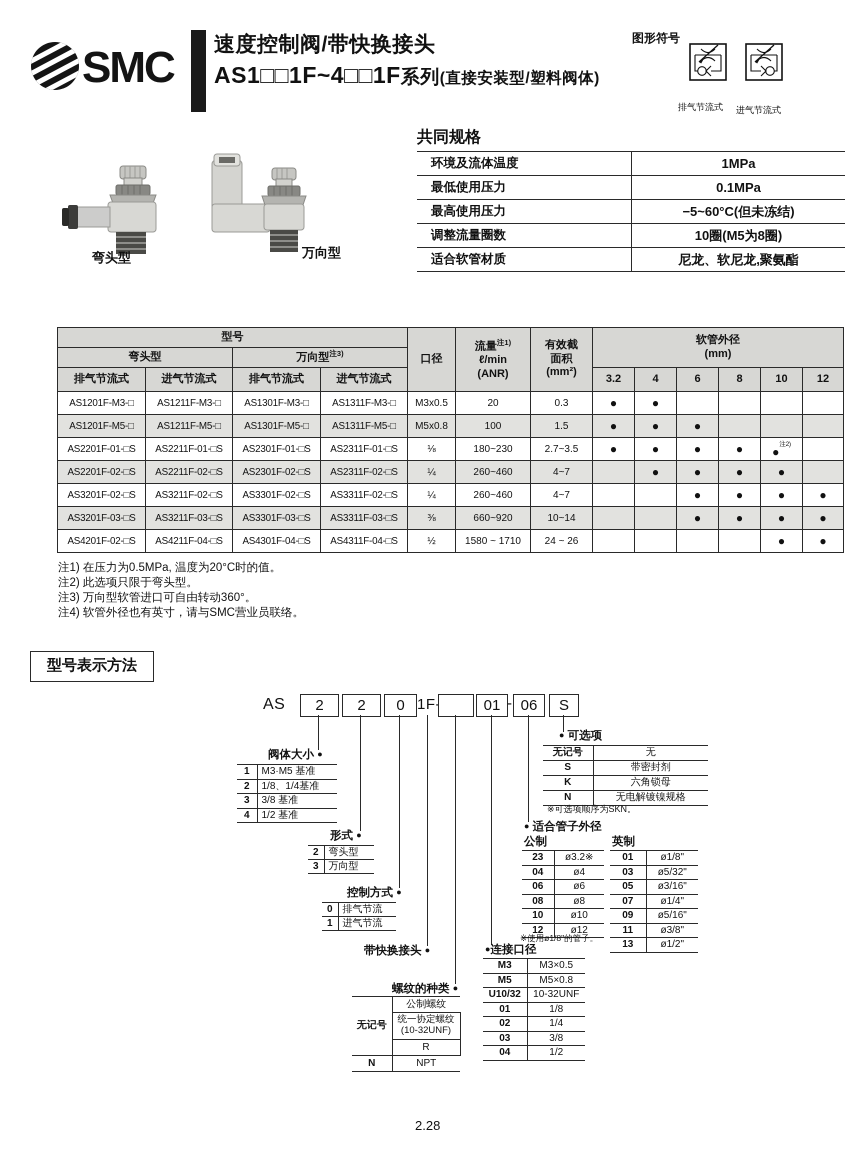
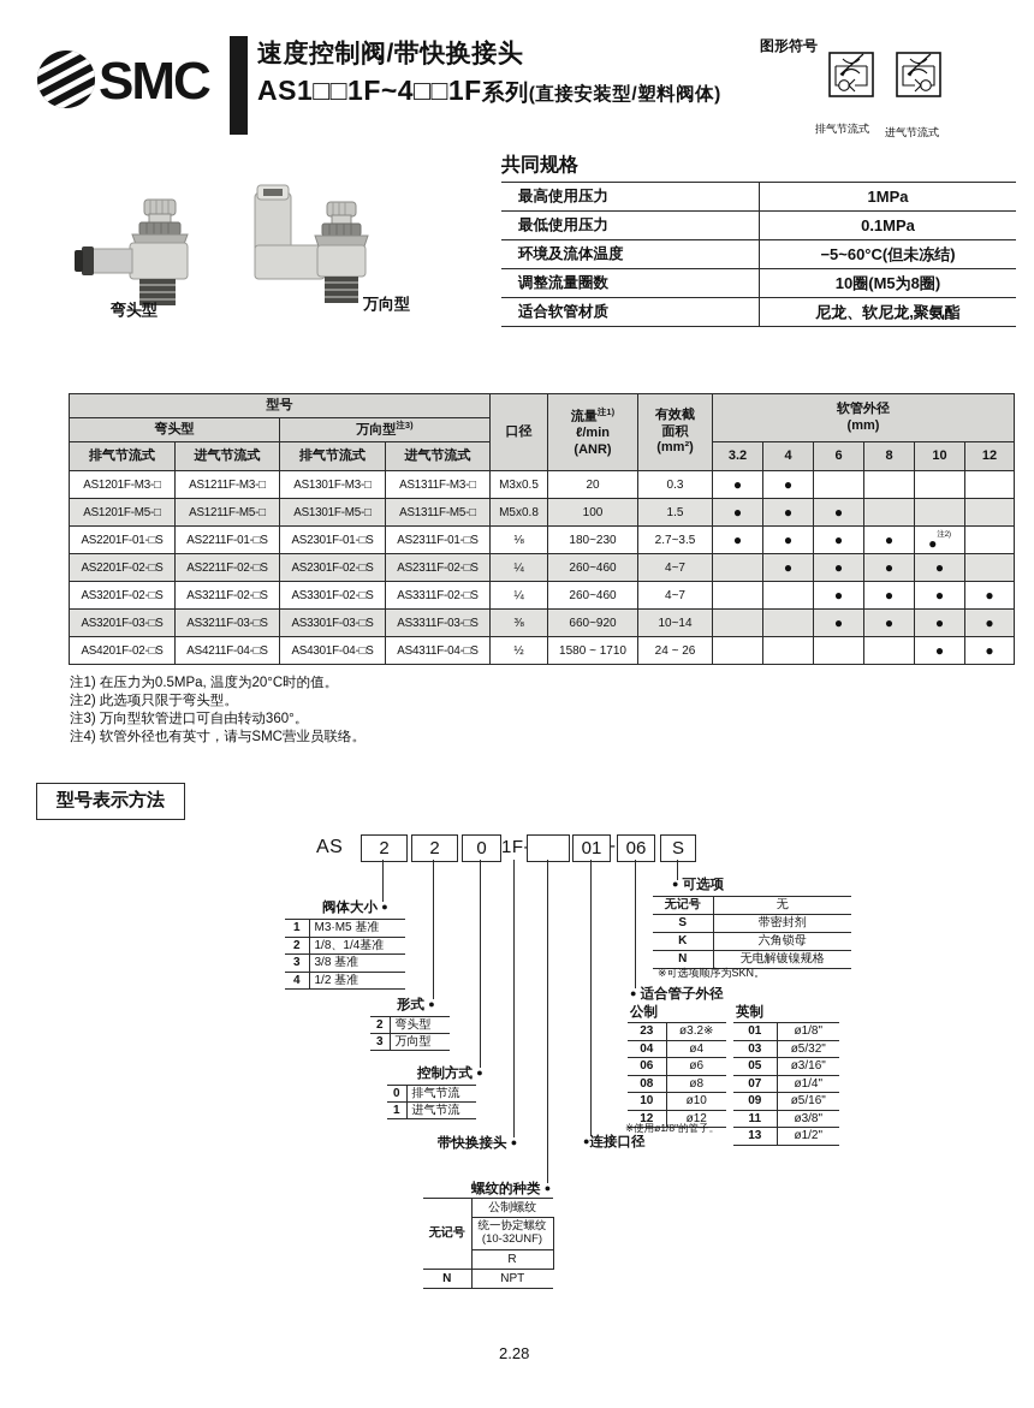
  SMC
  速度控制阀/带快换接头
  AS1□□1F~4□□1F系列(直接安装型/塑料阀体)
  图形符号
  排气节流式
  进气节流式
  弯头型
  万向型
  共同规格
- 环境及流体温度	1MPa
+ 最高使用压力	1MPa
  最低使用压力	0.1MPa
- 最高使用压力	−5~60°C(但未冻结)
+ 环境及流体温度	−5~60°C(但未冻结)
  调整流量圈数	10圈(M5为8圈)
  适合软管材质	尼龙、软尼龙,聚氨酯
  型号	口径	流量注1)ℓ/min (ANR)	有效截 面积(mm²)	软管外径(mm)
  弯头型	万向型注3)
  排气节流式	进气节流式	排气节流式	进气节流式	3.2	4	6	8	10	12
  AS1201F-M3-□	AS1211F-M3-□	AS1301F-M3-□	AS1311F-M3-□	M3x0.5	20	0.3	●	●
  AS1201F-M5-□	AS1211F-M5-□	AS1301F-M5-□	AS1311F-M5-□	M5x0.8	100	1.5	●	●	●
  AS2201F-01-□S	AS2211F-01-□S	AS2301F-01-□S	AS2311F-01-□S	⅛	180~230	2.7~3.5	●	●	●	●	●
  AS2201F-02-□S	AS2211F-02-□S	AS2301F-02-□S	AS2311F-02-□S	¼	260~460	4~7		●	●	●	●
  AS3201F-02-□S	AS3211F-02-□S	AS3301F-02-□S	AS3311F-02-□S	¼	260~460	4~7			●	●	●	●
  AS3201F-03-□S	AS3211F-03-□S	AS3301F-03-□S	AS3311F-03-□S	⅜	660~920	10~14			●	●	●	●
  AS4201F-02-□S	AS4211F-04-□S	AS4301F-04-□S	AS4311F-04-□S	½	1580 ~ 1710	24 ~ 26					●	●
  注1) 在压力为0.5MPa, 温度为20°C时的值。
  注2) 此选项只限于弯头型。
  注3) 万向型软管进口可自由转动360°。
  注4) 软管外径也有英寸，请与SMC营业员联络。
  型号表示方法
  AS
  2
  2
  0
  01
  -
  06
  S
  阀体大小 ●
  1	M3·M5 基准
  2	1/8、1/4基准
  3	3/8 基准
  4	1/2 基准
  形式 ●
  2	弯头型
  3	万向型
  控制方式 ●
  0	排气节流
  1	进气节流
  带快换接头 ●
  螺纹的种类 ●
  无记号	公制螺纹
  统一协定螺纹 (10-32UNF)
  R
  N	NPT
  ● 可选项
  无记号	无
  S	带密封剂
  K	六角锁母
  N	无电解镀镍规格
  ※可选项顺序为SKN。
  ● 适合管子外径
  公制
  23	ø3.2※
  04	ø4
  06	ø6
  08	ø8
  10	ø10
  12	ø12
  ※使用ø1/8"的管子。
  英制
  01	ø1/8"
  03	ø5/32"
  05	ø3/16"
  07	ø1/4"
  09	ø5/16"
  11	ø3/8"
  13	ø1/2"
  ●连接口径
- M3	M3×0.5
- M5	M5×0.8
- U10/32	10-32UNF
- 01	1/8
- 02	1/4
- 03	3/8
- 04	1/2
  2.28
